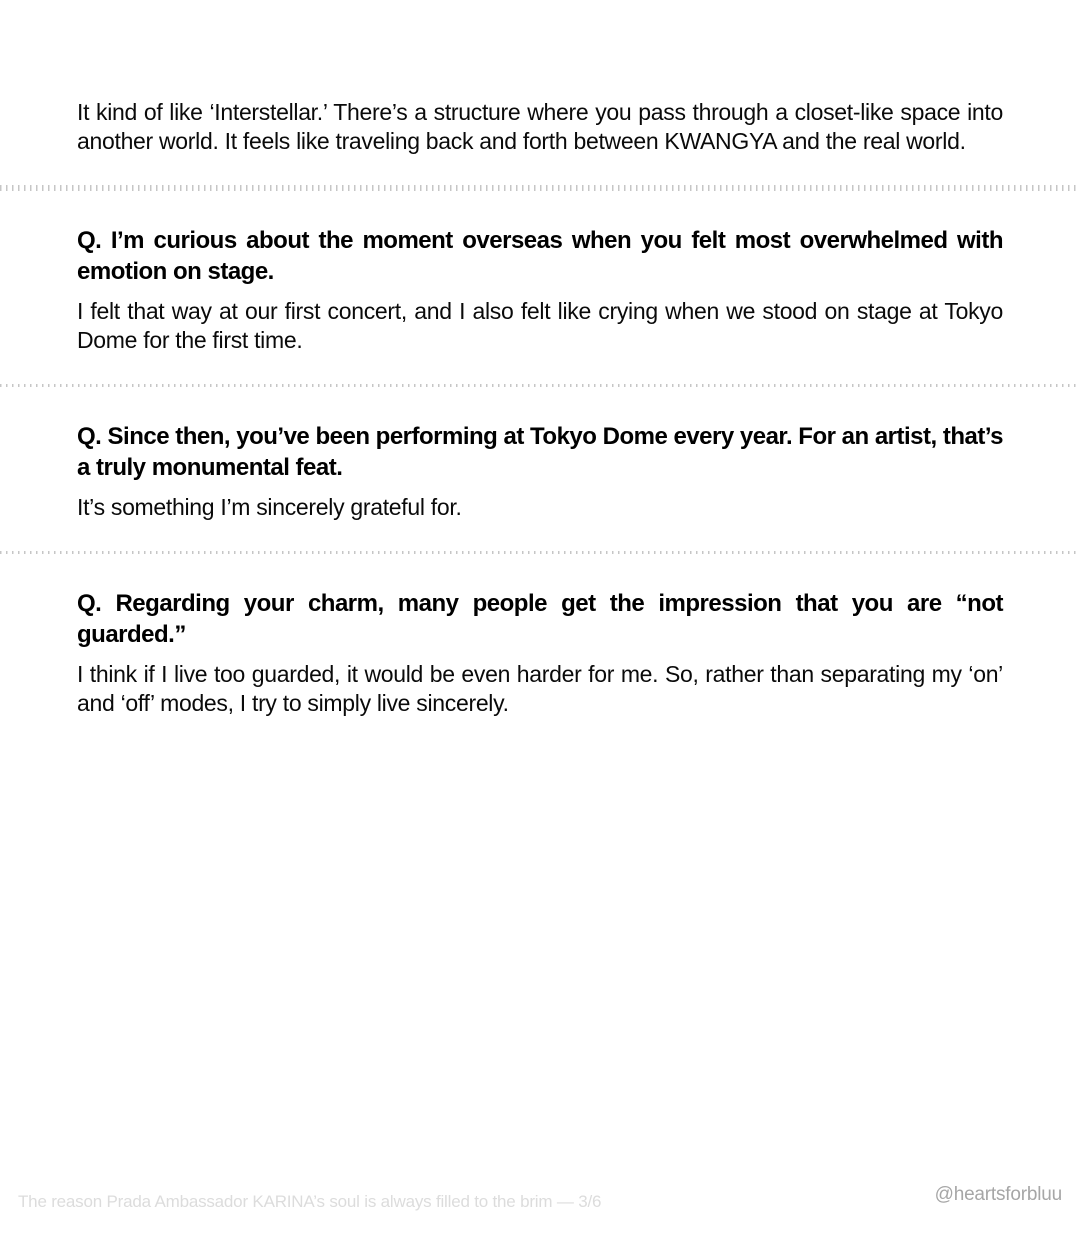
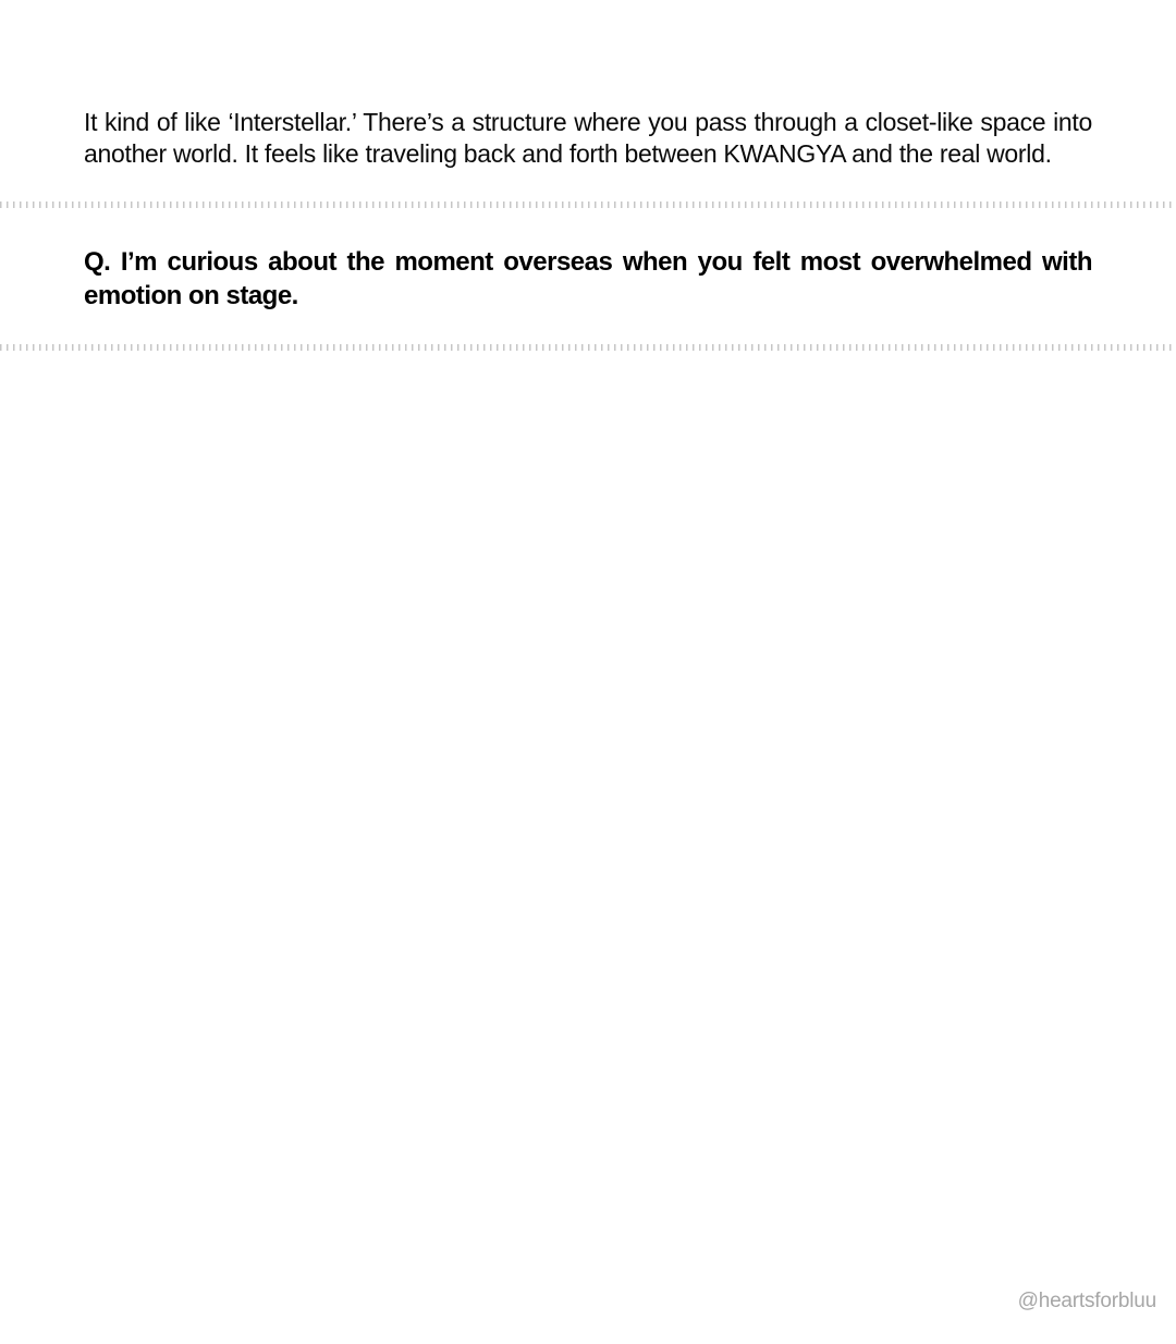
  It kind of like ‘Interstellar.’ There’s a structure where you pass through a closet-like space into another world. It feels like traveling back and forth between KWANGYA and the real world.
  Q. I’m curious about the moment overseas when you felt most overwhelmed with emotion on stage.
- I felt that way at our first concert, and I also felt like crying when we stood on stage at Tokyo Dome for the first time.
- Q. Since then, you’ve been performing at Tokyo Dome every year. For an artist, that’s a truly monumental feat.
- It’s something I’m sincerely grateful for.
- Q. Regarding your charm, many people get the impression that you are “not guarded.”
- I think if I live too guarded, it would be even harder for me. So, rather than separating my ‘on’ and ‘off’ modes, I try to simply live sincerely.
- The reason Prada Ambassador KARINA’s soul is always filled to the brim — 3/6
  @heartsforbluu
